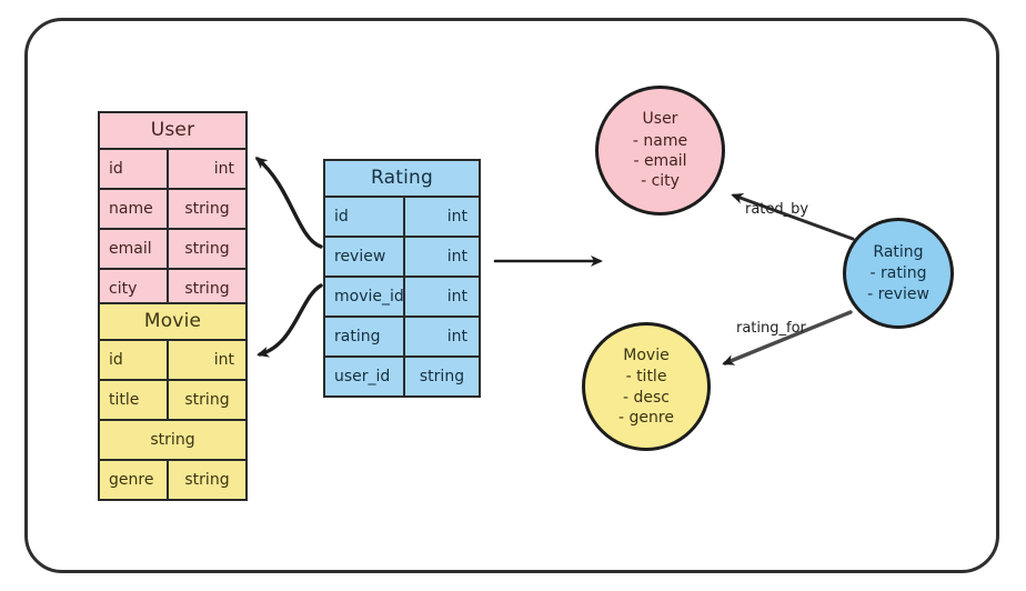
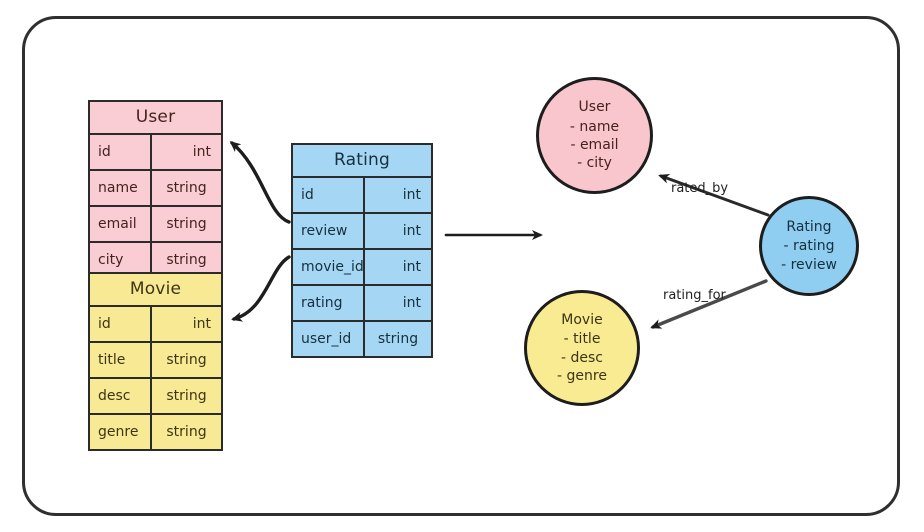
  User
  id
  int
  name
  string
  email
  string
  city
  string
  Movie
  id
  int
  title
  string
+ desc
  string
  genre
  string
  Rating
  id
  int
  review
  int
  movie_id
  int
  rating
  int
  user_id
  string
  User
  - name
  - email
  - city
  Rating
  - rating
  - review
  Movie
  - title
  - desc
  - genre
  rated_by
  rating_for
